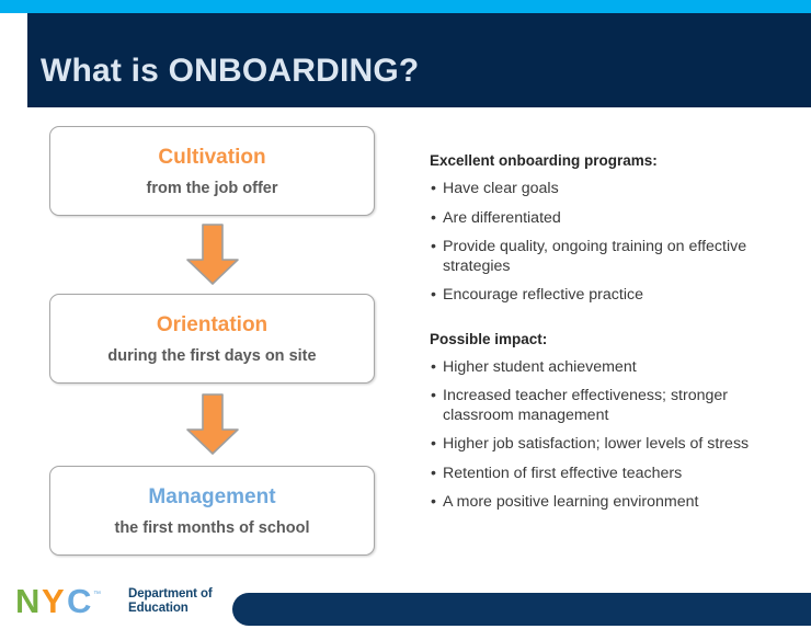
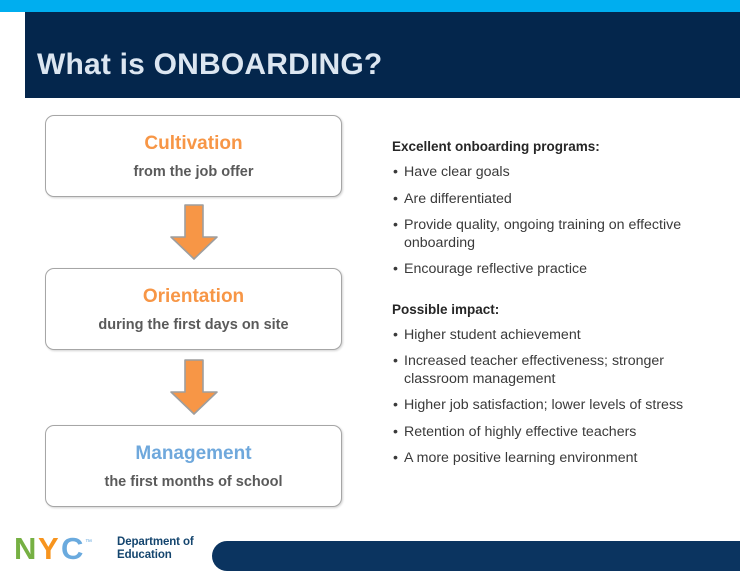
  What is ONBOARDING?
  Cultivation
  from the job offer
  Orientation
  during the first days on site
  Management
  the first months of school
  Excellent onboarding programs:
  Have clear goals
  Are differentiated
- Provide quality, ongoing training on effective strategies
+ Provide quality, ongoing training on effective onboarding
  Encourage reflective practice
  Possible impact:
  Higher student achievement
  Increased teacher effectiveness; stronger classroom management
  Higher job satisfaction; lower levels of stress
- Retention of first effective teachers
+ Retention of highly effective teachers
  A more positive learning environment
  N
  Y
  C
  Department of
  Education
